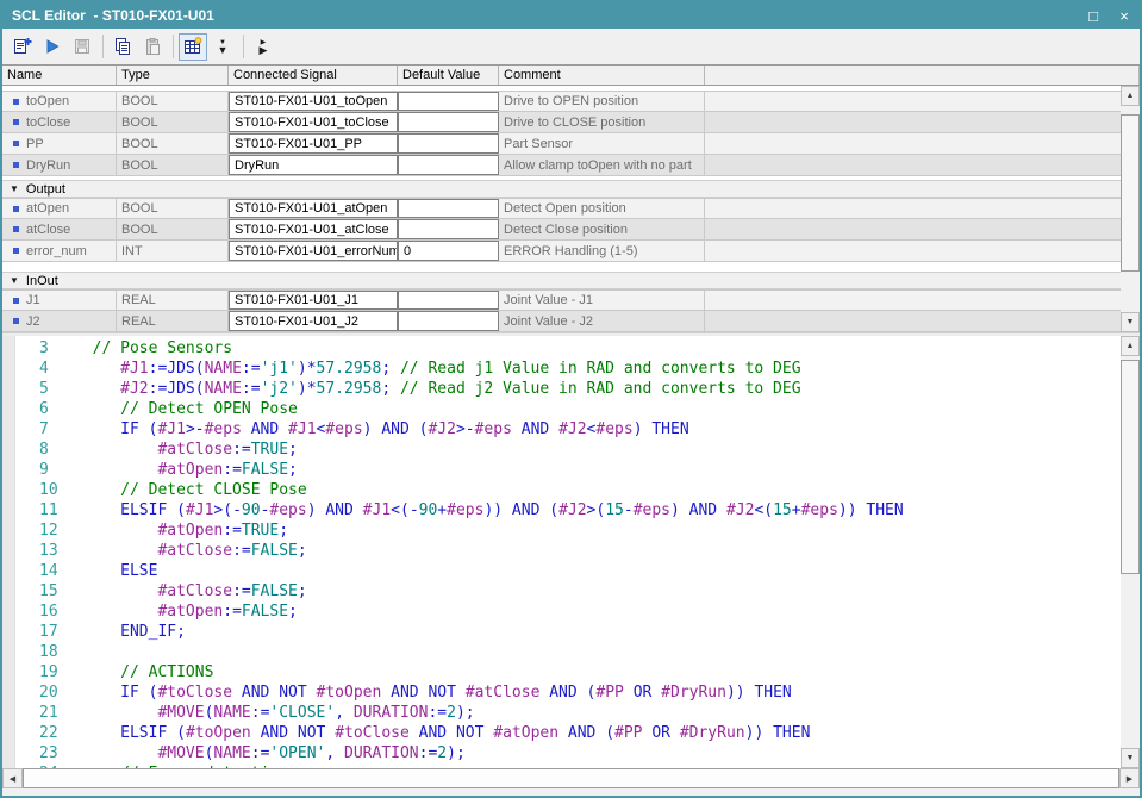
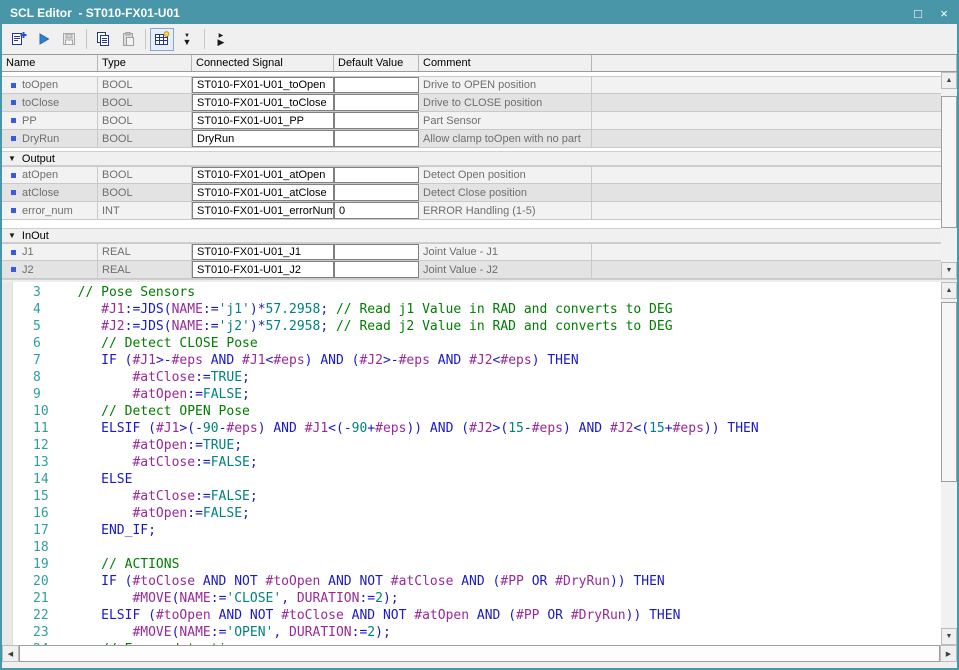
  SCL Editor - ST010-FX01-U01
  □
  ×
  ▼
  ▶
  Name
  Type
  Connected Signal
  Default Value
  Comment
  toOpen
  BOOL
  ST010-FX01-U01_toOpen
  Drive to OPEN position
  toClose
  BOOL
  ST010-FX01-U01_toClose
  Drive to CLOSE position
  PP
  BOOL
  ST010-FX01-U01_PP
  Part Sensor
  DryRun
  BOOL
  DryRun
  Allow clamp toOpen with no part
  ▼
  Output
  atOpen
  BOOL
  ST010-FX01-U01_atOpen
  Detect Open position
  atClose
  BOOL
  ST010-FX01-U01_atClose
  Detect Close position
  error_num
  INT
  ST010-FX01-U01_errorNum
  0
  ERROR Handling (1-5)
  ▼
  InOut
  J1
  REAL
  ST010-FX01-U01_J1
  Joint Value - J1
  J2
  REAL
  ST010-FX01-U01_J2
  Joint Value - J2
  3
  // Pose Sensors
  4
  #J1:=JDS(NAME:='j1')*57.2958; // Read j1 Value in RAD and converts to DEG
  5
  #J2:=JDS(NAME:='j2')*57.2958; // Read j2 Value in RAD and converts to DEG
  6
- // Detect OPEN Pose
+ // Detect CLOSE Pose
  7
  IF (#J1>-#eps AND #J1<#eps) AND (#J2>-#eps AND #J2<#eps) THEN
  8
  #atClose:=TRUE;
  9
  #atOpen:=FALSE;
  10
- // Detect CLOSE Pose
+ // Detect OPEN Pose
  11
  ELSIF (#J1>(-90-#eps) AND #J1<(-90+#eps)) AND (#J2>(15-#eps) AND #J2<(15+#eps)) THEN
  12
  #atOpen:=TRUE;
  13
  #atClose:=FALSE;
  14
  ELSE
  15
  #atClose:=FALSE;
  16
  #atOpen:=FALSE;
  17
  END_IF;
  18
  19
  // ACTIONS
  20
  IF (#toClose AND NOT #toOpen AND NOT #atClose AND (#PP OR #DryRun)) THEN
  21
  #MOVE(NAME:='CLOSE', DURATION:=2);
  22
  ELSIF (#toOpen AND NOT #toClose AND NOT #atOpen AND (#PP OR #DryRun)) THEN
  23
  #MOVE(NAME:='OPEN', DURATION:=2);
